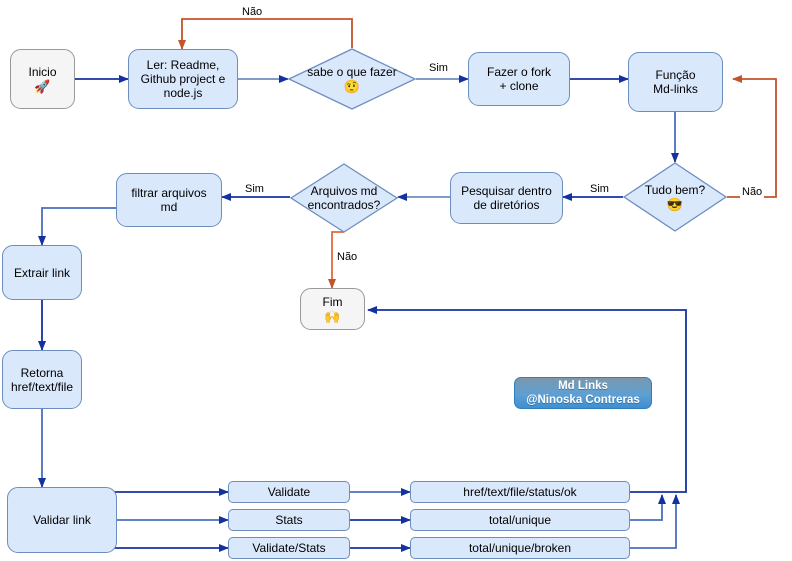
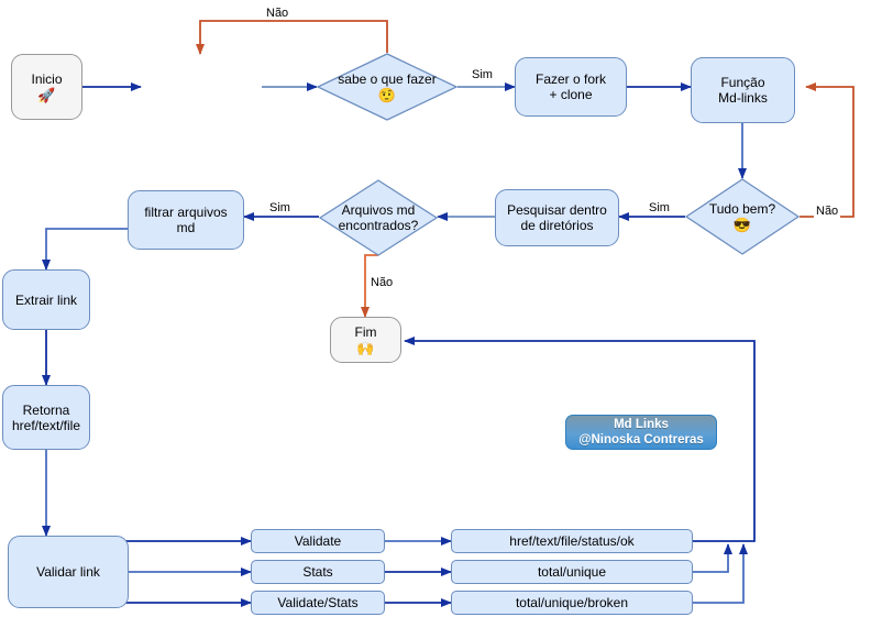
  Inicio
  🚀
- Ler: Readme,
- Github project e
- node.js
  sabe o que fazer
  🤨
  Fazer o fork
  + clone
  Função
  Md-links
  Tudo bem?
  😎
  Pesquisar dentro
  de diretórios
  Arquivos md
  encontrados?
  filtrar arquivos
  md
  Extrair link
  Fim
  🙌
  Retorna
  href/text/file
  Validar link
  Validate
  Stats
  Validate/Stats
  href/text/file/status/ok
  total/unique
  total/unique/broken
  Não
  Sim
  Não
  Sim
  Sim
  Não
  Md Links
  @Ninoska Contreras
